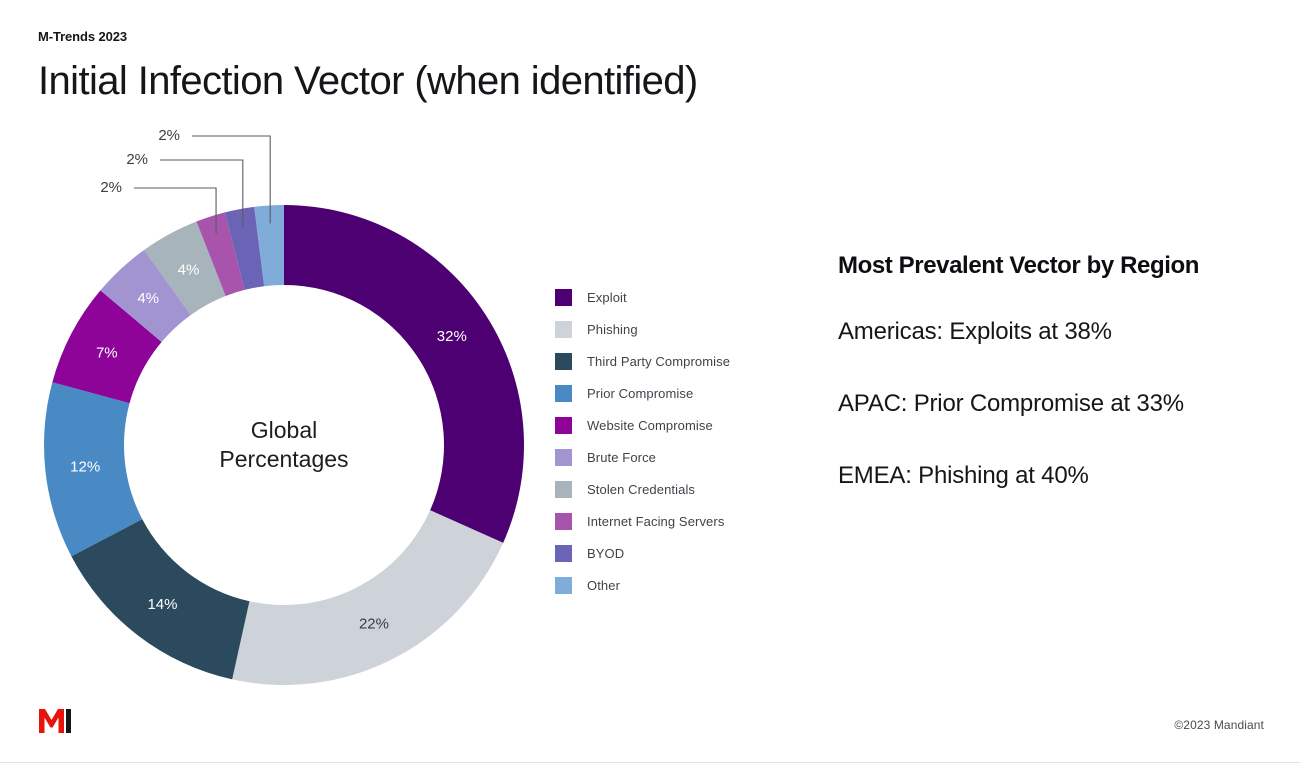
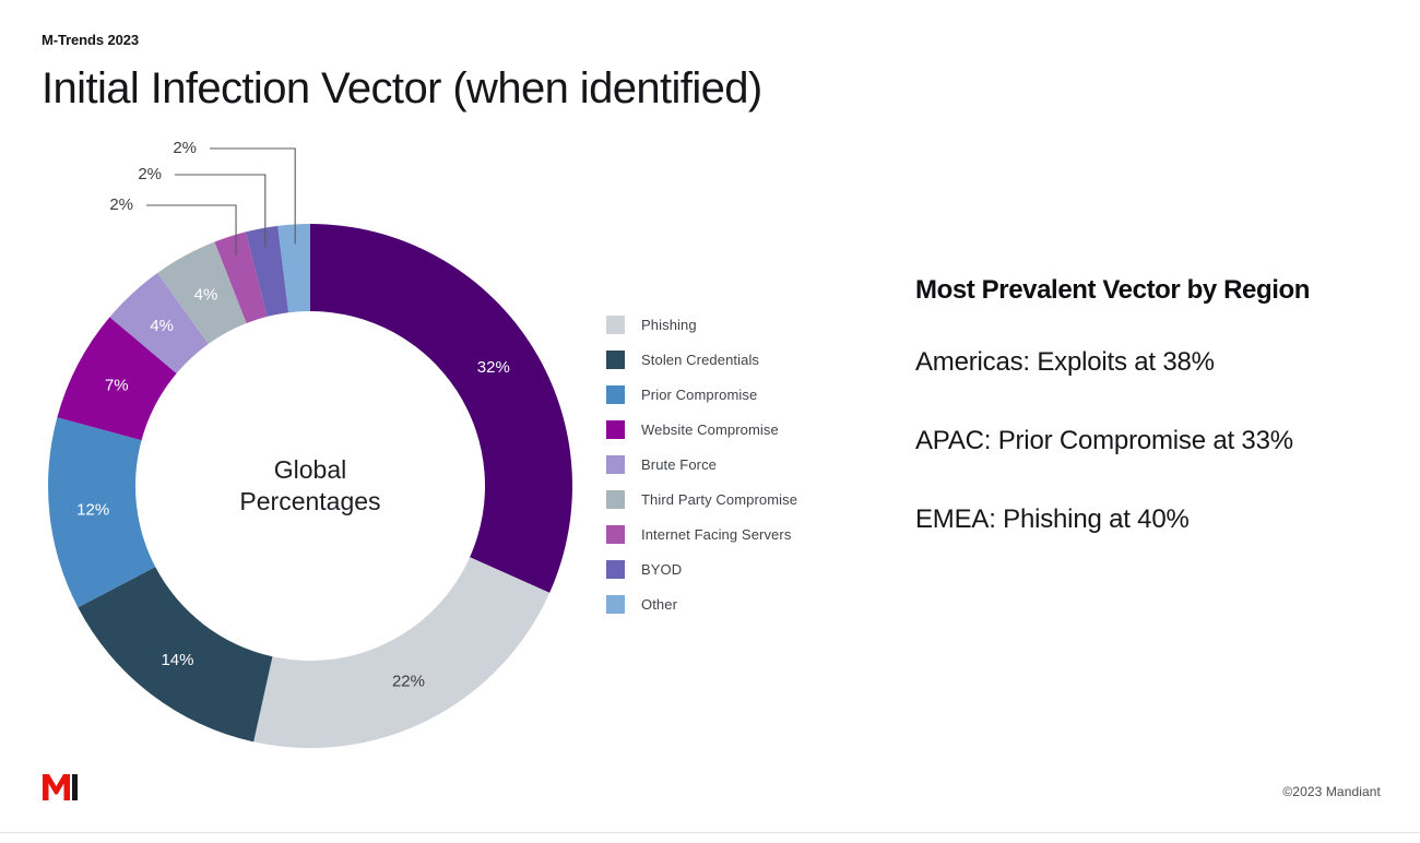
  M-Trends 2023
  Initial Infection Vector (when identified)
  32%
  22%
  14%
  12%
  7%
  4%
  4%
  2%
  2%
  2%
  Global
  Percentages
- Exploit
  Phishing
- Third Party Compromise
+ Stolen Credentials
  Prior Compromise
  Website Compromise
  Brute Force
- Stolen Credentials
+ Third Party Compromise
  Internet Facing Servers
  BYOD
  Other
  Most Prevalent Vector by Region
  Americas: Exploits at 38%
  APAC: Prior Compromise at 33%
  EMEA: Phishing at 40%
  ©2023 Mandiant
